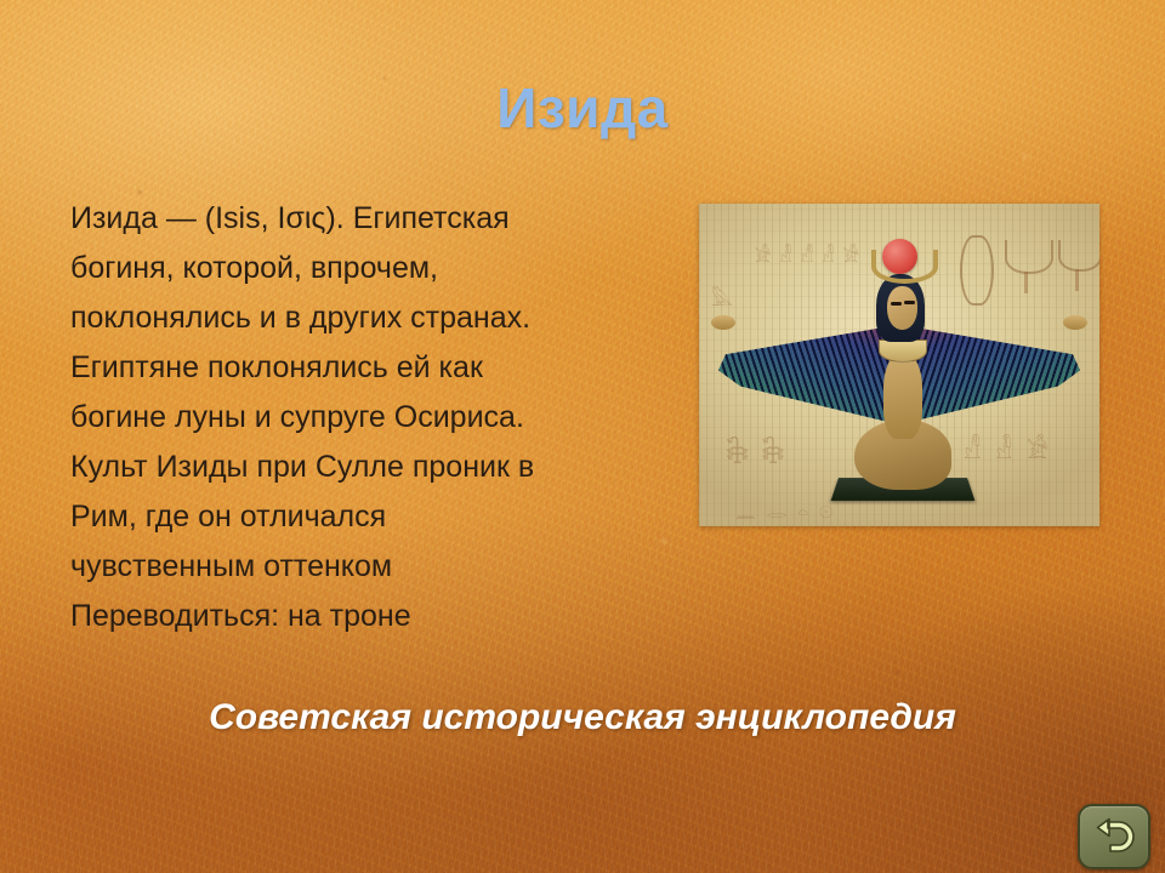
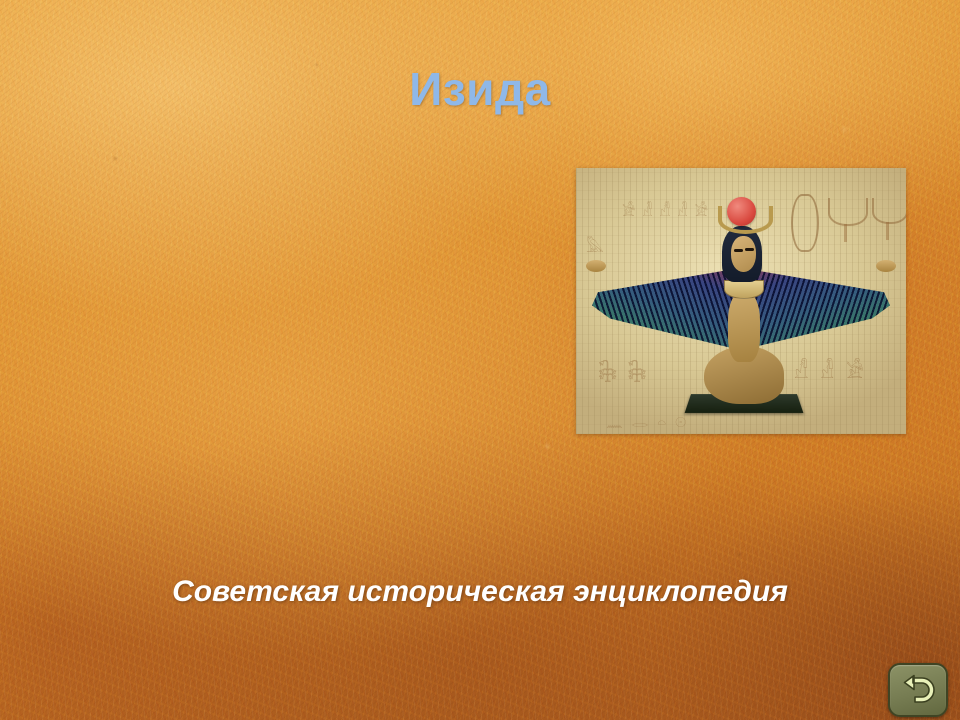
  Изида
- Изида — (Isis, Ισις). Египетская
- богиня, которой, впрочем,
- поклонялись и в других странах.
- Египтяне поклонялись ей как
- богине луны и супруге Осириса.
- Культ Изиды при Сулле проник в
- Рим, где он отличался
- чувственным оттенком
- Переводиться: на троне
  𓀀𓁐𓀭𓁐𓀀
  𓅓
  𓇗𓇗
  𓀭𓁐𓀀
  𓈖𓂋𓏏𓇳
  Советская историческая энциклопедия
